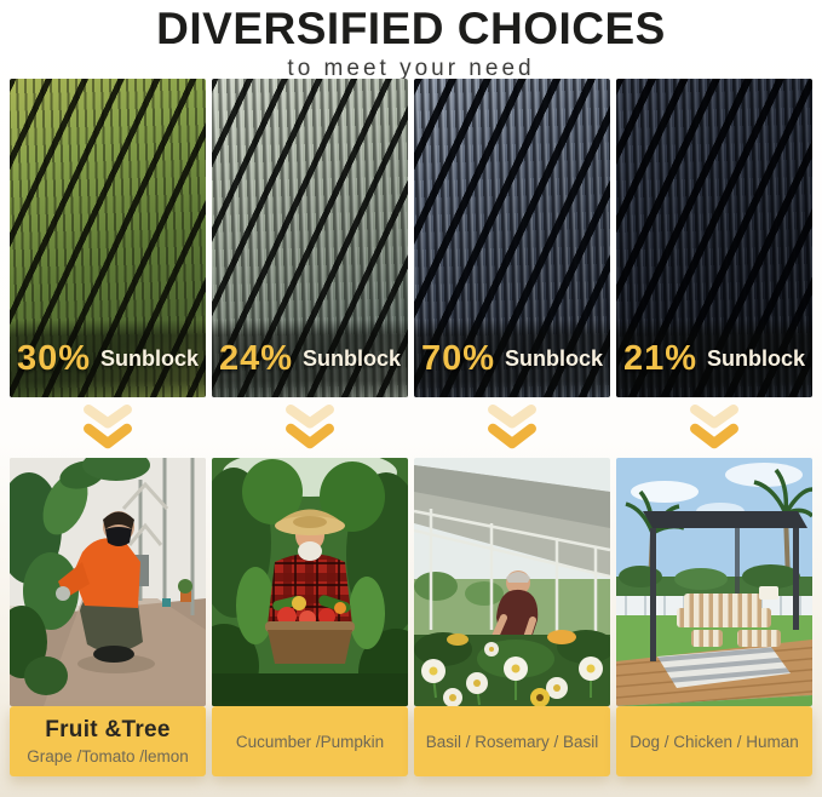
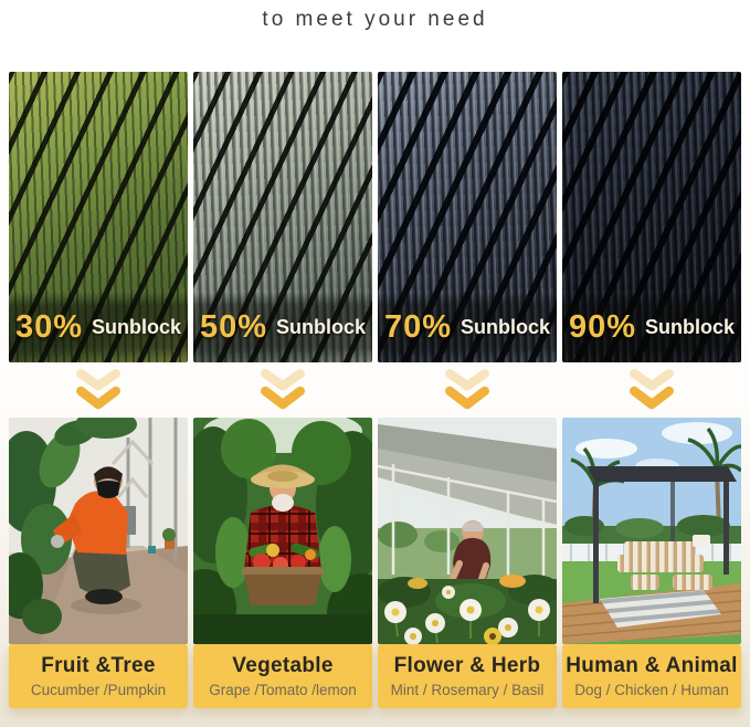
- DIVERSIFIED CHOICES
  to meet your need
  30%
  Sunblock
- 24%
+ 50%
  Sunblock
  70%
  Sunblock
- 21%
+ 90%
  Sunblock
  Fruit &Tree
- Grape /Tomato /lemon
+ Cucumber /Pumpkin
+ Vegetable
- Cucumber /Pumpkin
+ Grape /Tomato /lemon
+ Flower & Herb
- Basil / Rosemary / Basil
+ Mint / Rosemary / Basil
+ Human & Animal
  Dog / Chicken / Human
